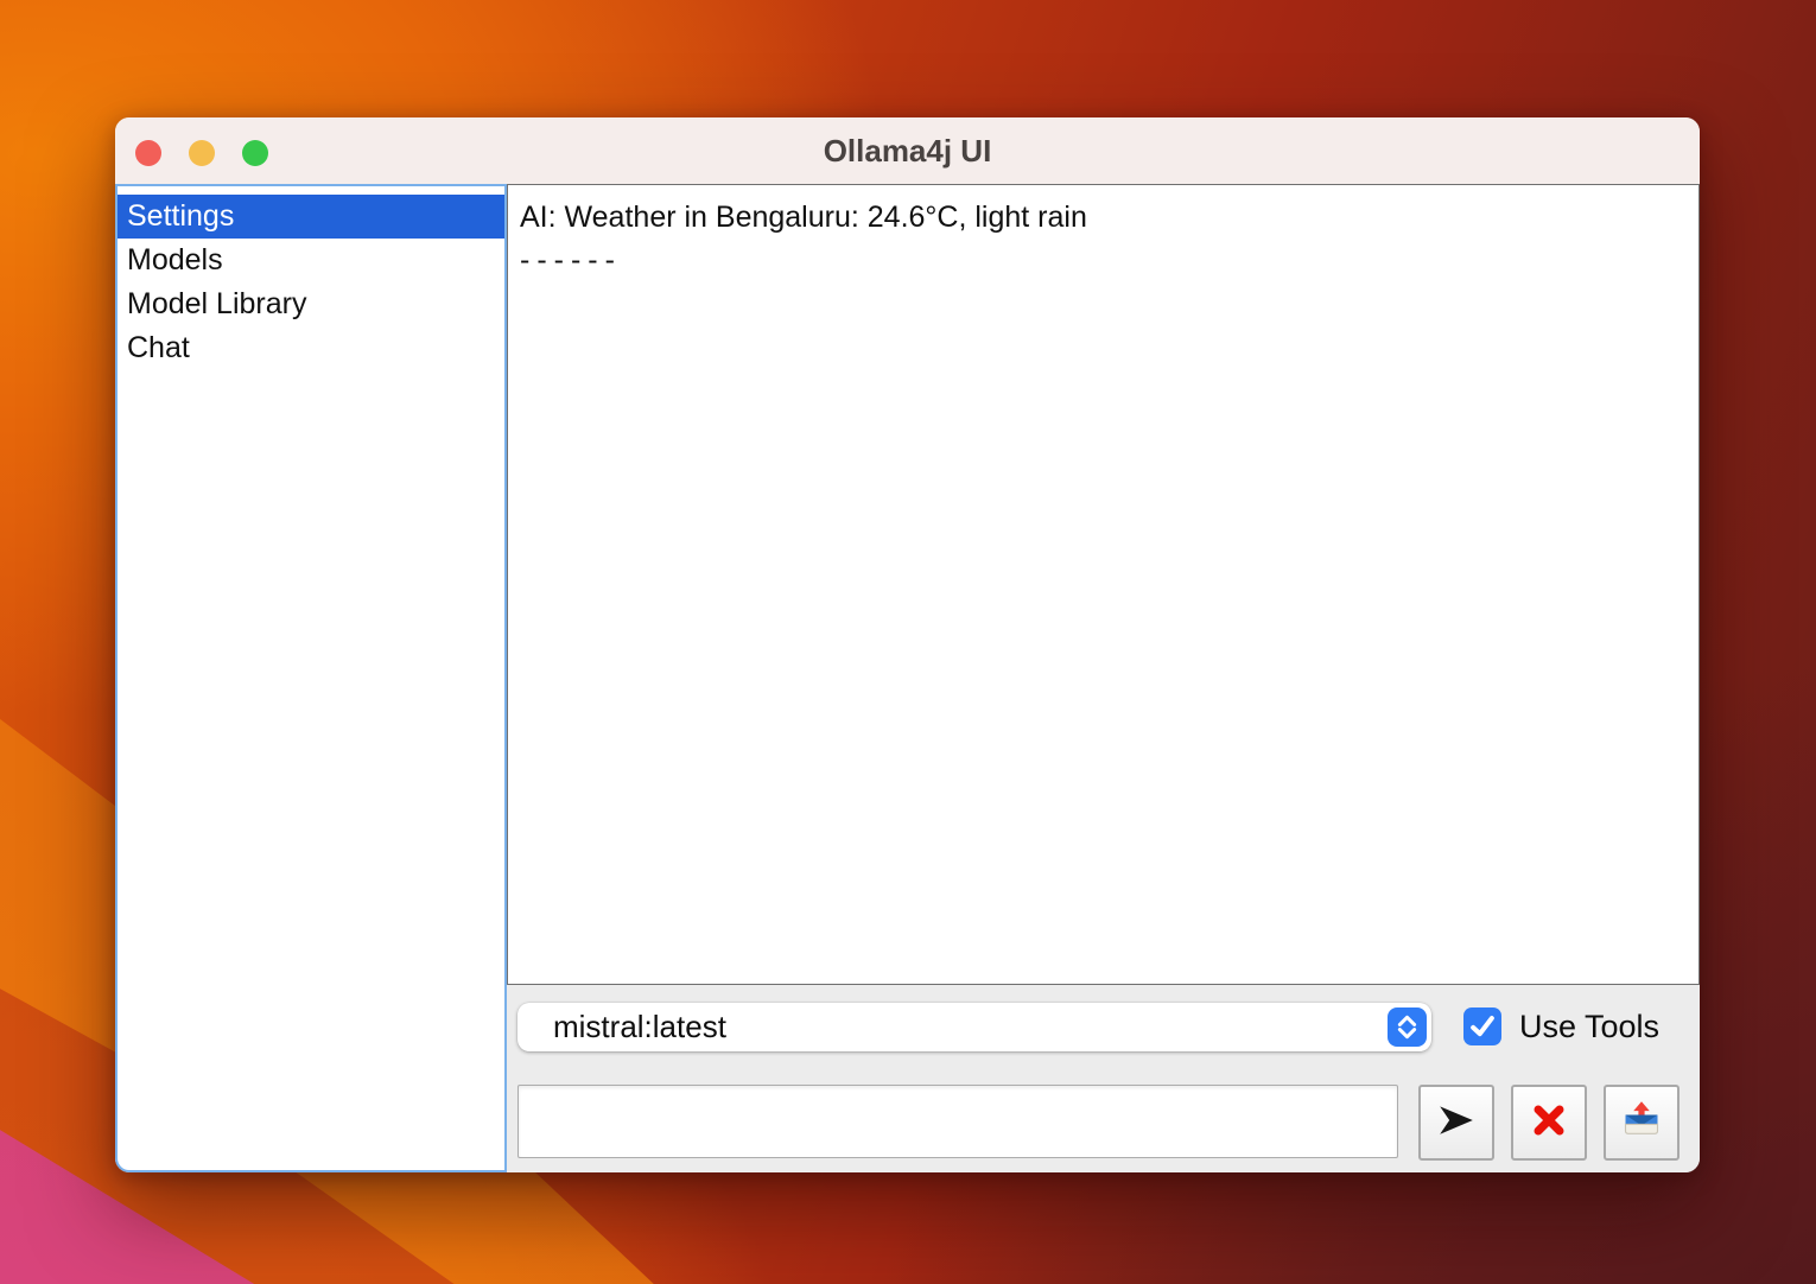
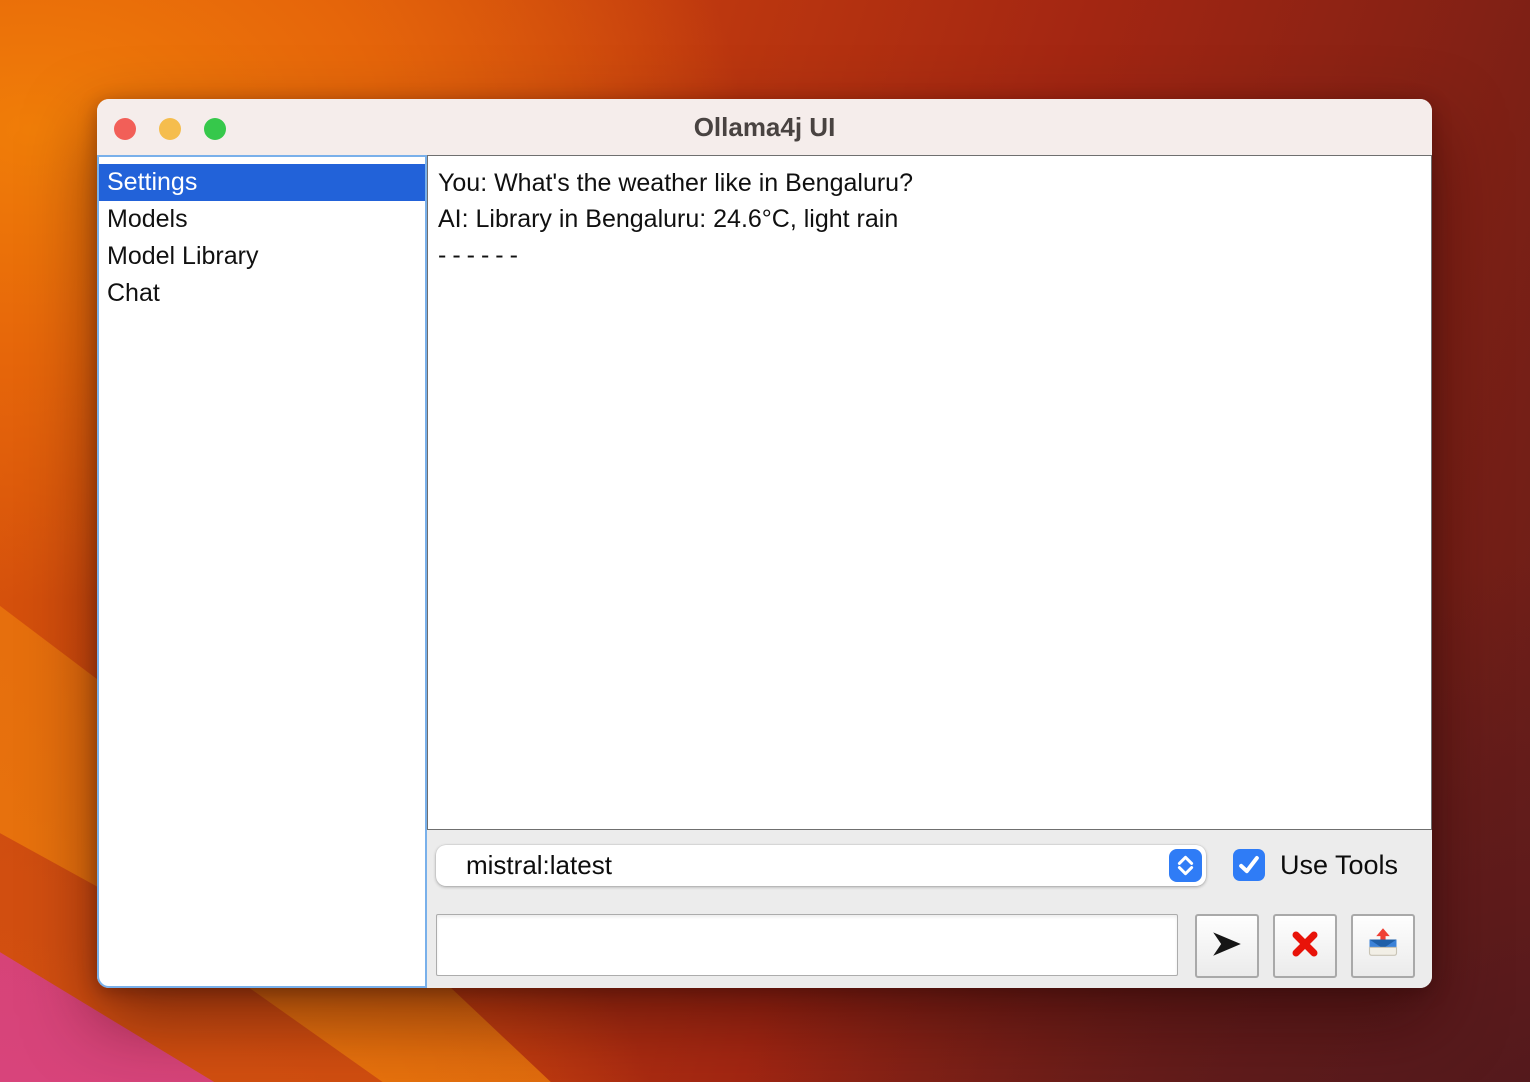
  Ollama4j UI
  Settings
  Models
  Model Library
  Chat
+ You: What's the weather like in Bengaluru?
- AI: Weather in Bengaluru: 24.6°C, light rain
+ AI: Library in Bengaluru: 24.6°C, light rain
  ------
  mistral:latest
  Use Tools
